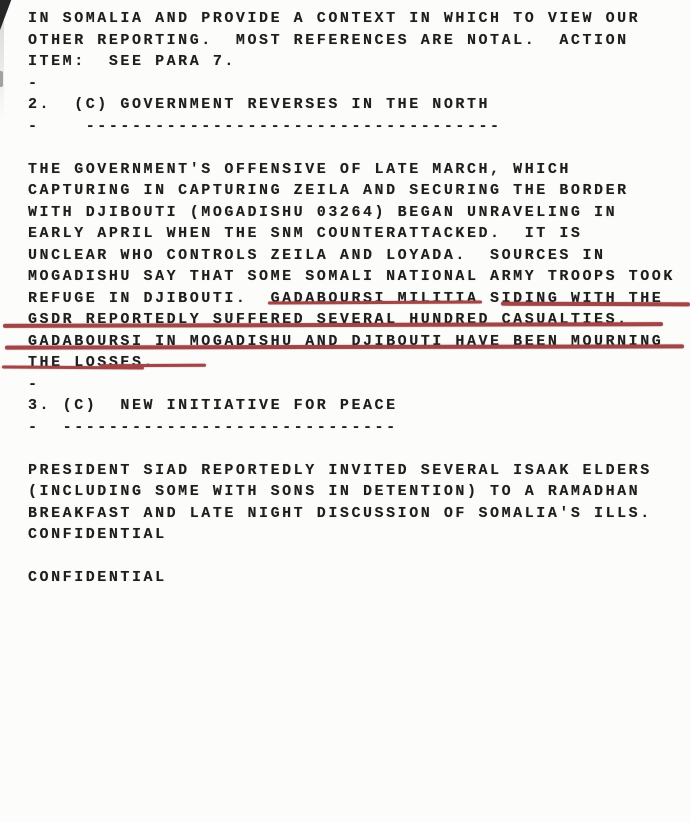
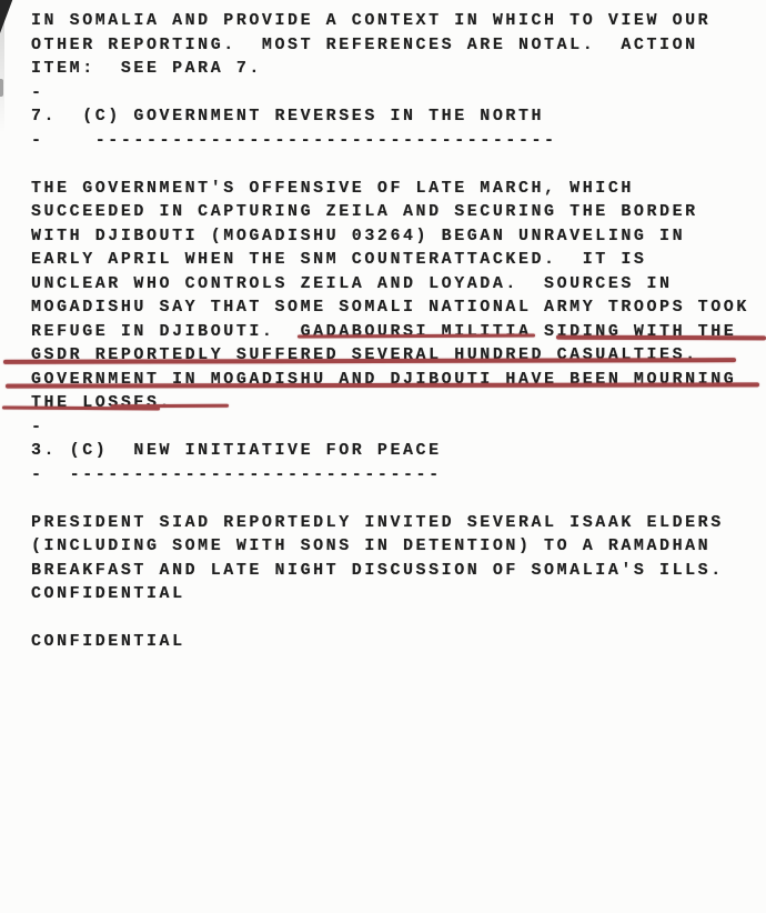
  IN SOMALIA AND PROVIDE A CONTEXT IN WHICH TO VIEW OUR
  OTHER REPORTING. MOST REFERENCES ARE NOTAL. ACTION
  ITEM: SEE PARA 7.
  -
- 2. (C) GOVERNMENT REVERSES IN THE NORTH
+ 7. (C) GOVERNMENT REVERSES IN THE NORTH
  - ------------------------------------
  THE GOVERNMENT'S OFFENSIVE OF LATE MARCH, WHICH
- CAPTURING IN CAPTURING ZEILA AND SECURING THE BORDER
+ SUCCEEDED IN CAPTURING ZEILA AND SECURING THE BORDER
  WITH DJIBOUTI (MOGADISHU 03264) BEGAN UNRAVELING IN
  EARLY APRIL WHEN THE SNM COUNTERATTACKED. IT IS
  UNCLEAR WHO CONTROLS ZEILA AND LOYADA. SOURCES IN
  MOGADISHU SAY THAT SOME SOMALI NATIONAL ARMY TROOPS TOOK
  REFUGE IN DJIBOUTI. GADABOURSI MILITIA SIDING WITH THE
  GSDR REPORTEDLY SUFFERED SEVERAL HUNDRED CASUALTIES.
- GADABOURSI IN MOGADISHU AND DJIBOUTI HAVE BEEN MOURNING
+ GOVERNMENT IN MOGADISHU AND DJIBOUTI HAVE BEEN MOURNING
  THE LOSSES.
  -
  3. (C) NEW INITIATIVE FOR PEACE
  - -----------------------------
  PRESIDENT SIAD REPORTEDLY INVITED SEVERAL ISAAK ELDERS
  (INCLUDING SOME WITH SONS IN DETENTION) TO A RAMADHAN
  BREAKFAST AND LATE NIGHT DISCUSSION OF SOMALIA'S ILLS.
  CONFIDENTIAL
  CONFIDENTIAL
